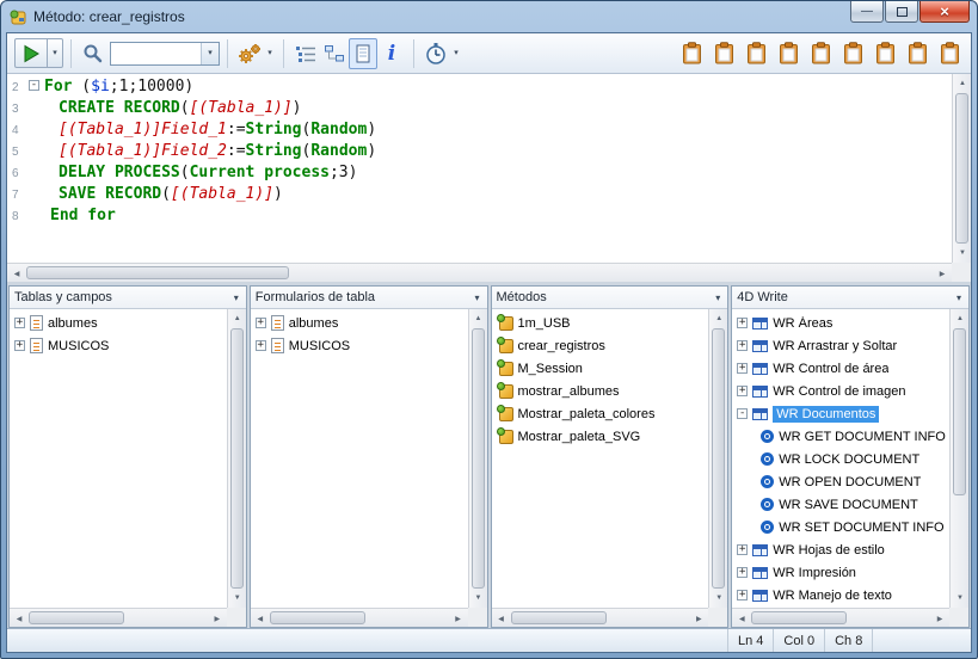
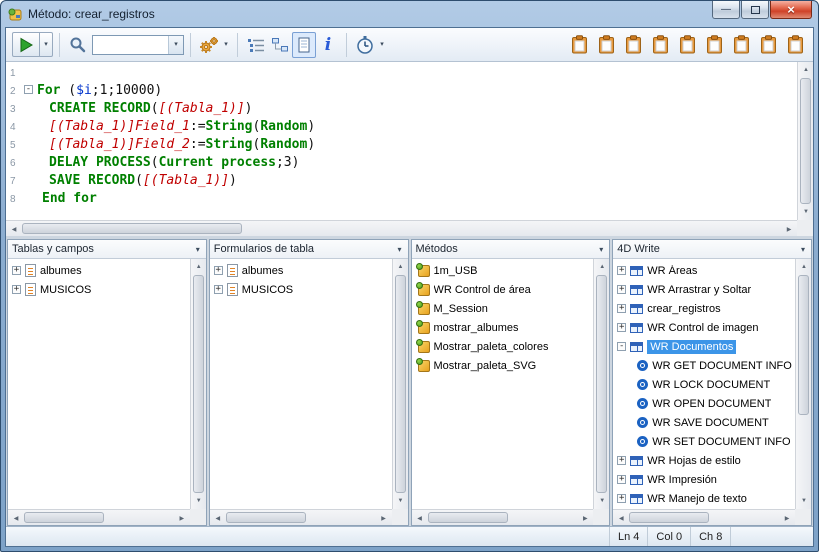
  Método: crear_registros
  —
  ×
  i
+ 1
  2
  - For ($i;1;10000)
  3
  CREATE RECORD([(Tabla_1)])
  4
  [(Tabla_1)]Field_1:=String(Random)
  5
  [(Tabla_1)]Field_2:=String(Random)
  6
  DELAY PROCESS(Current process;3)
  7
  SAVE RECORD([(Tabla_1)])
  8
  End for
  Tablas y campos
  ▾
  +
  albumes
  +
  MUSICOS
  Formularios de tabla
  ▾
  +
  albumes
  +
  MUSICOS
  Métodos
  ▾
  1m_USB
- crear_registros
+ WR Control de área
  M_Session
  mostrar_albumes
  Mostrar_paleta_colores
  Mostrar_paleta_SVG
  4D Write
  ▾
  +
  WR Áreas
  +
  WR Arrastrar y Soltar
  +
- WR Control de área
+ crear_registros
  +
  WR Control de imagen
  -
  WR Documentos
  WR GET DOCUMENT INFO
  WR LOCK DOCUMENT
  WR OPEN DOCUMENT
  WR SAVE DOCUMENT
  WR SET DOCUMENT INFO
  +
  WR Hojas de estilo
  +
  WR Impresión
  +
  WR Manejo de texto
  Ln 4
  Col 0
  Ch 8
